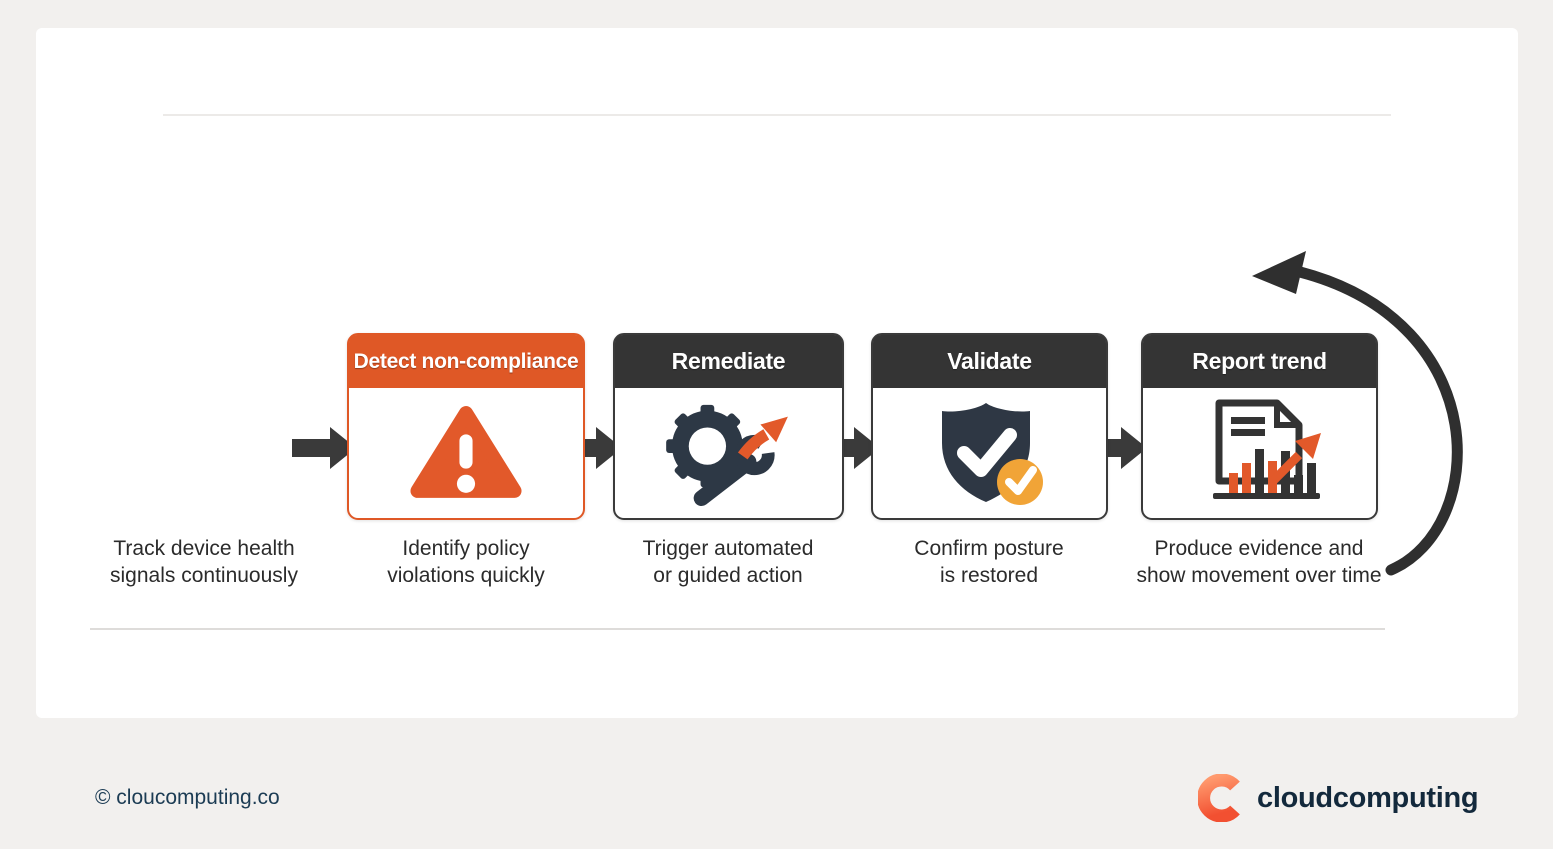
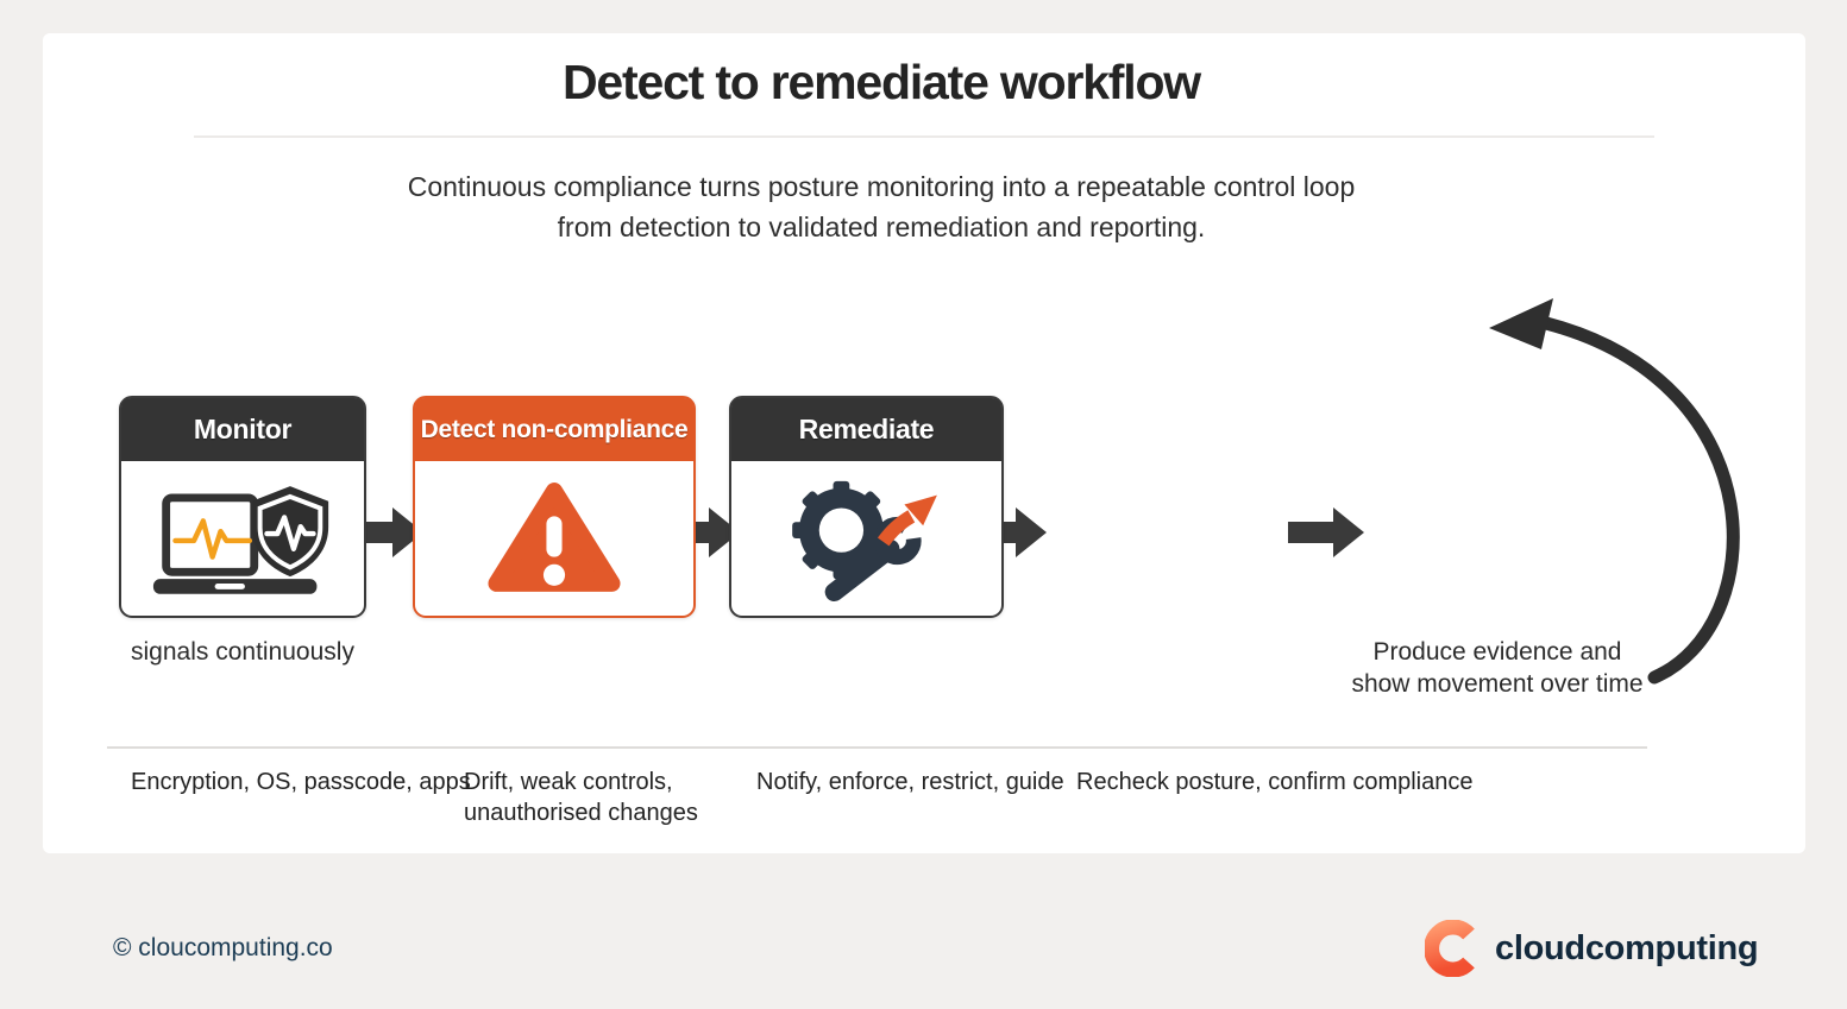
+ Detect to remediate workflow
+ Continuous compliance turns posture monitoring into a repeatable control loop
+ from detection to validated remediation and reporting.
+ Monitor
  Detect non-compliance
  Remediate
- Validate
- Report trend
- Track device health
  signals continuously
- Identify policy
- violations quickly
- Trigger automated
- or guided action
- Confirm posture
- is restored
  Produce evidence and
  show movement over time
+ Encryption, OS, passcode, apps
+ Drift, weak controls,
+ unauthorised changes
+ Notify, enforce, restrict, guide
+ Recheck posture, confirm compliance
  © cloucomputing.co
  cloudcomputing
